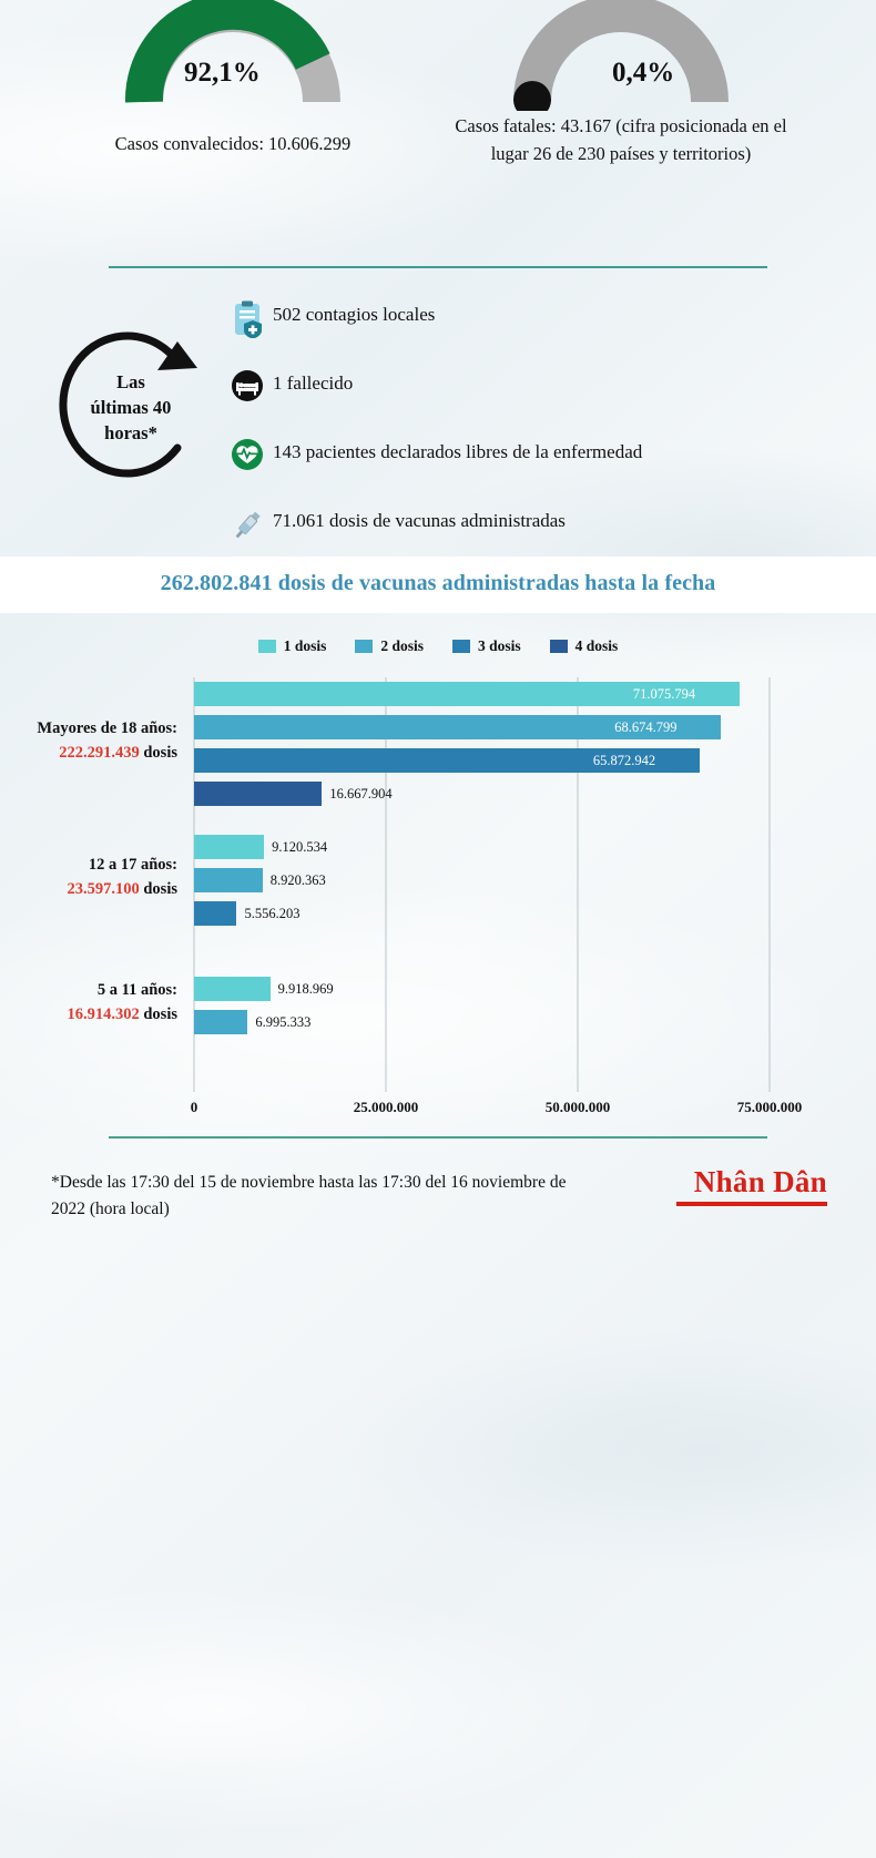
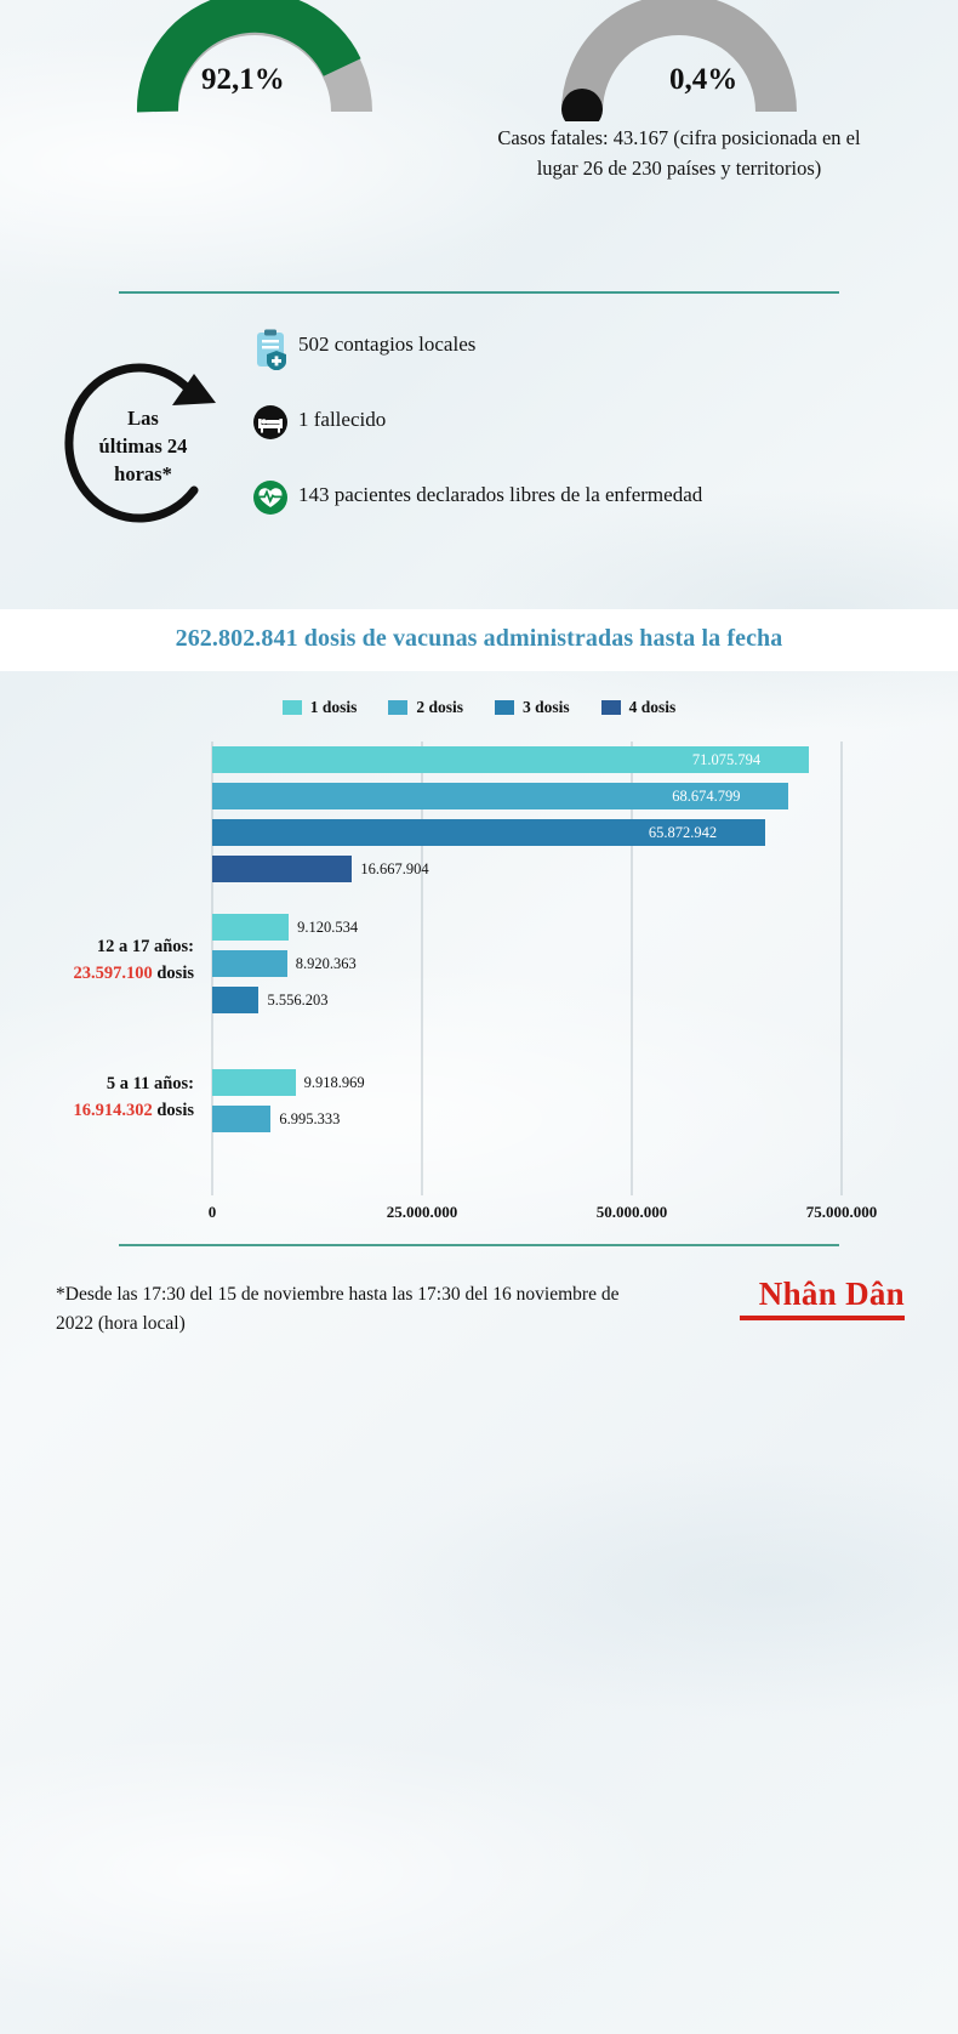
  92,1%
- Casos convalecidos: 10.606.299
  0,4%
  Casos fatales: 43.167 (cifra posicionada en el lugar 26 de 230 países y territorios)
  Las
- últimas 40
+ últimas 24
  horas*
  502 contagios locales
  1 fallecido
  143 pacientes declarados libres de la enfermedad
- 71.061 dosis de vacunas administradas
  262.802.841 dosis de vacunas administradas hasta la fecha
  1 dosis
  2 dosis
  3 dosis
  4 dosis
  71.075.794
  68.674.799
  65.872.942
  16.667.904
- Mayores de 18 años:
- 222.291.439 dosis
  9.120.534
  8.920.363
  5.556.203
  12 a 17 años:
  23.597.100 dosis
  9.918.969
  6.995.333
  5 a 11 años:
  16.914.302 dosis
  0
  25.000.000
  50.000.000
  75.000.000
  *Desde las 17:30 del 15 de noviembre hasta las 17:30 del 16 noviembre de 2022 (hora local)
  Nhân Dân
